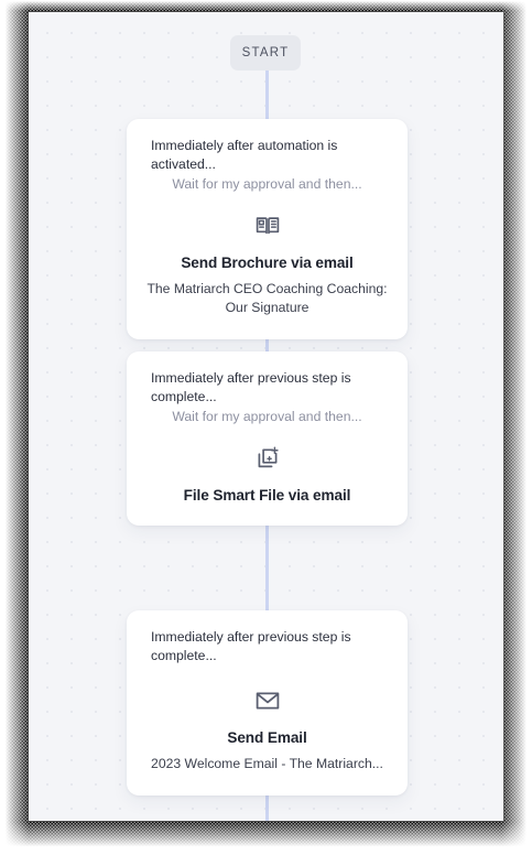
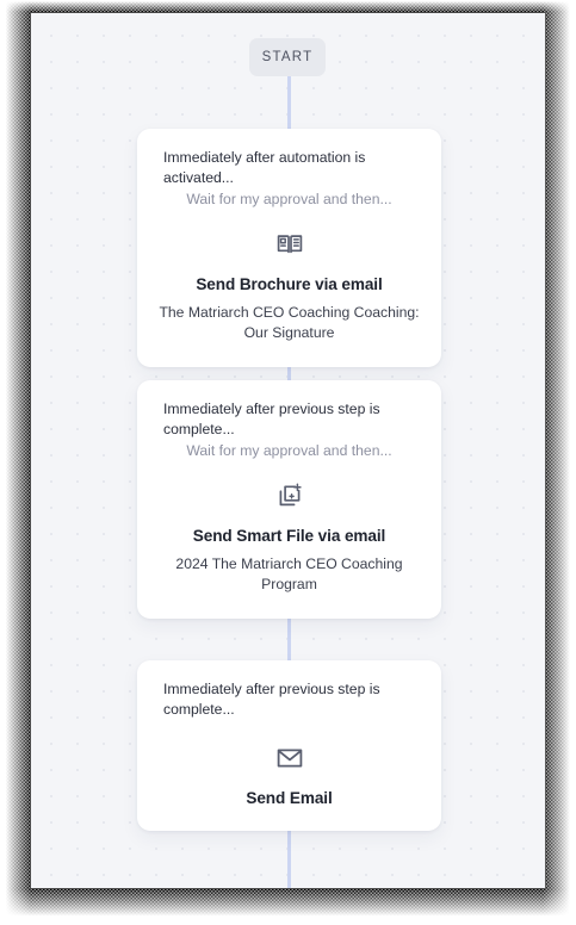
  START
  Immediately after automation is activated...
  Wait for my approval and then...
  Send Brochure via email
  The Matriarch CEO Coaching Coaching: Our Signature
  Immediately after previous step is complete...
  Wait for my approval and then...
- File Smart File via email
+ Send Smart File via email
+ 2024 The Matriarch CEO Coaching Program
  Immediately after previous step is complete...
  Send Email
- 2023 Welcome Email - The Matriarch...
